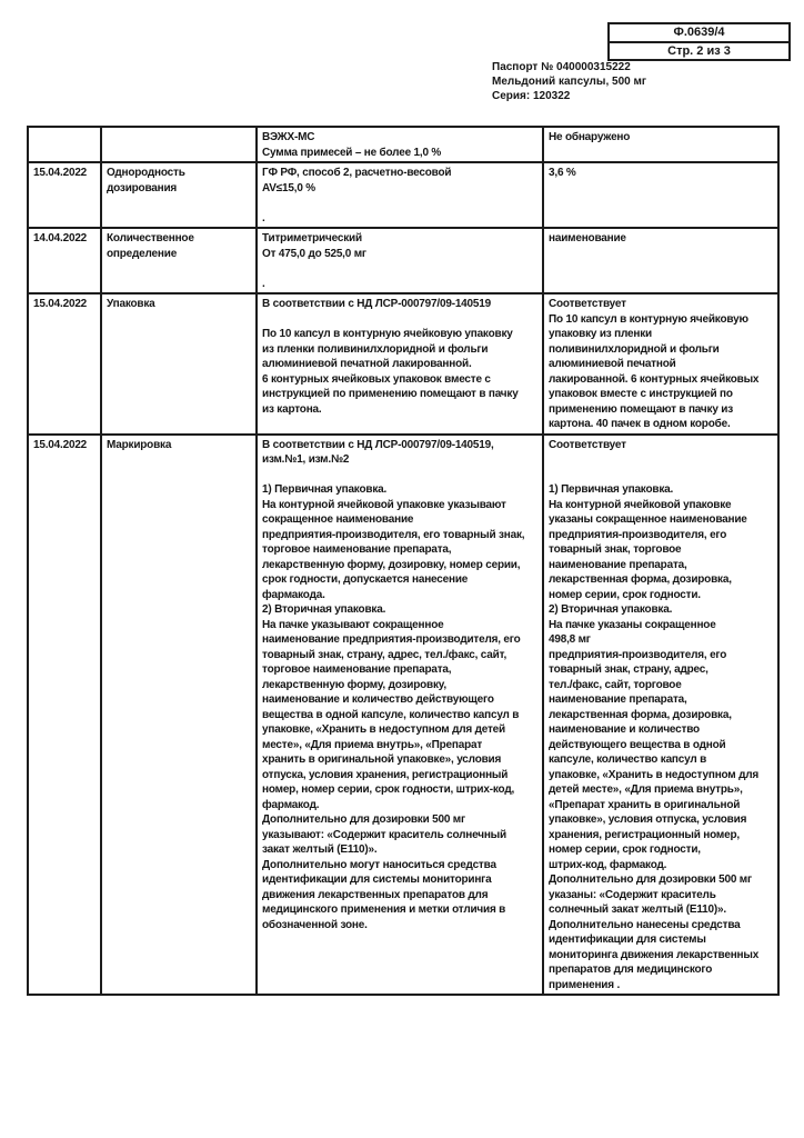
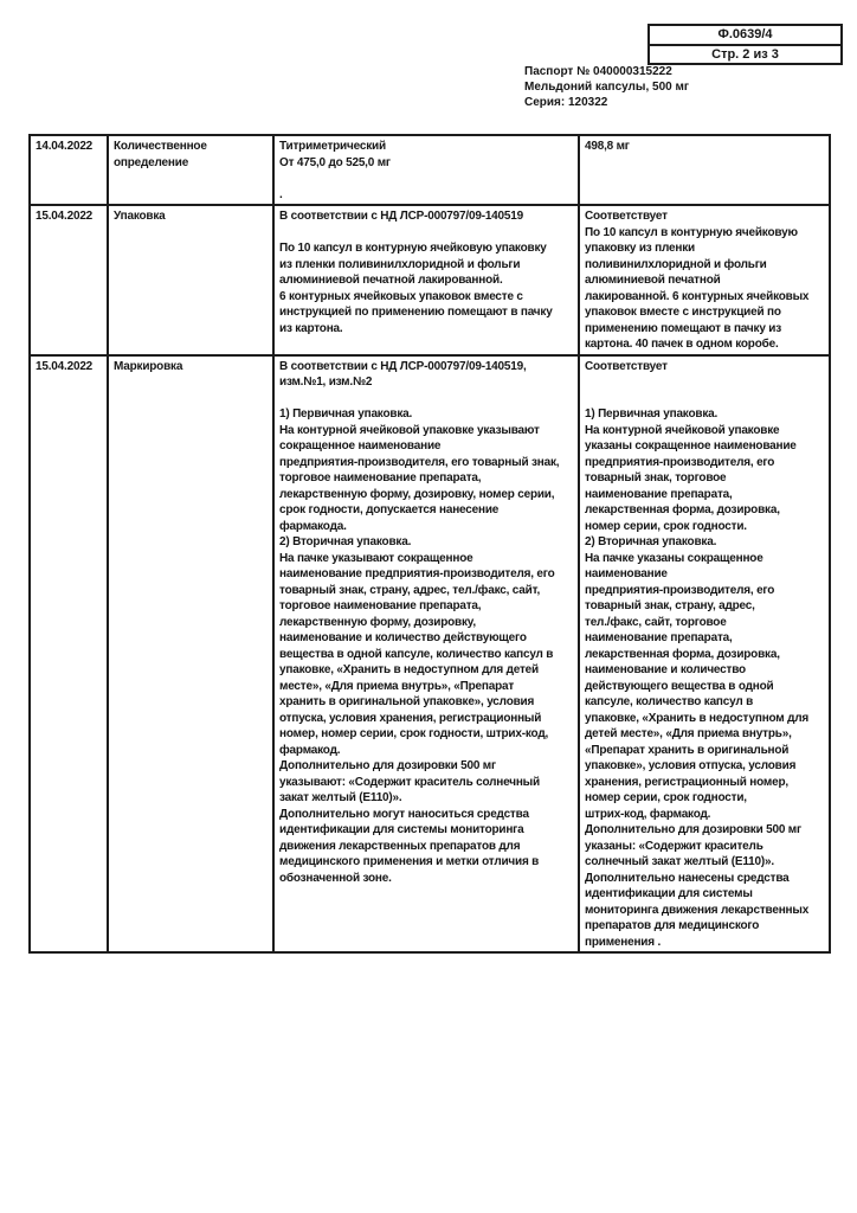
  Ф.0639/4
  Стр. 2 из 3
  Паспорт № 040000315222
  Мельдоний капсулы, 500 мг
  Серия: 120322
- 		ВЭЖХ-МССумма примесей – не более 1,0 %	Не обнаружено
- 15.04.2022	Однородностьдозирования	ГФ РФ, способ 2, расчетно-весовойAV≤15,0 % .	3,6 %
- 14.04.2022	Количественноеопределение	ТитриметрическийОт 475,0 до 525,0 мг .	наименование
+ 14.04.2022	Количественноеопределение	ТитриметрическийОт 475,0 до 525,0 мг .	498,8 мг
  15.04.2022	Упаковка	В соответствии с НД ЛСР-000797/09-140519 По 10 капсул в контурную ячейковую упаковкуиз пленки поливинилхлоридной и фольгиалюминиевой печатной лакированной.6 контурных ячейковых упаковок вместе синструкцией по применению помещают в пачкуиз картона.	СоответствуетПо 10 капсул в контурную ячейковуюупаковку из пленкиполивинилхлоридной и фольгиалюминиевой печатнойлакированной. 6 контурных ячейковыхупаковок вместе с инструкцией поприменению помещают в пачку изкартона. 40 пачек в одном коробе.
- 15.04.2022	Маркировка	В соответствии с НД ЛСР-000797/09-140519,изм.№1, изм.№2 1) Первичная упаковка.На контурной ячейковой упаковке указываютсокращенное наименованиепредприятия-производителя, его товарный знак,торговое наименование препарата,лекарственную форму, дозировку, номер серии,срок годности, допускается нанесениефармакода.2) Вторичная упаковка.На пачке указывают сокращенноенаименование предприятия-производителя, еготоварный знак, страну, адрес, тел./факс, сайт,торговое наименование препарата,лекарственную форму, дозировку,наименование и количество действующеговещества в одной капсуле, количество капсул вупаковке, «Хранить в недоступном для детейместе», «Для приема внутрь», «Препаратхранить в оригинальной упаковке», условияотпуска, условия хранения, регистрационныйномер, номер серии, срок годности, штрих-код,фармакод.Дополнительно для дозировки 500 мгуказывают: «Содержит краситель солнечныйзакат желтый (Е110)».Дополнительно могут наноситься средстваидентификации для системы мониторингадвижения лекарственных препаратов длямедицинского применения и метки отличия вобозначенной зоне.	Соответствует 1) Первичная упаковка.На контурной ячейковой упаковкеуказаны сокращенное наименованиепредприятия-производителя, еготоварный знак, торговоенаименование препарата,лекарственная форма, дозировка,номер серии, срок годности.2) Вторичная упаковка.На пачке указаны сокращенное498,8 мгпредприятия-производителя, еготоварный знак, страну, адрес,тел./факс, сайт, торговоенаименование препарата,лекарственная форма, дозировка,наименование и количестводействующего вещества в однойкапсуле, количество капсул вупаковке, «Хранить в недоступном длядетей месте», «Для приема внутрь»,«Препарат хранить в оригинальнойупаковке», условия отпуска, условияхранения, регистрационный номер,номер серии, срок годности,штрих-код, фармакод.Дополнительно для дозировки 500 мгуказаны: «Содержит красительсолнечный закат желтый (Е110)».Дополнительно нанесены средстваидентификации для системымониторинга движения лекарственныхпрепаратов для медицинскогоприменения .
+ 15.04.2022	Маркировка	В соответствии с НД ЛСР-000797/09-140519,изм.№1, изм.№2 1) Первичная упаковка.На контурной ячейковой упаковке указываютсокращенное наименованиепредприятия-производителя, его товарный знак,торговое наименование препарата,лекарственную форму, дозировку, номер серии,срок годности, допускается нанесениефармакода.2) Вторичная упаковка.На пачке указывают сокращенноенаименование предприятия-производителя, еготоварный знак, страну, адрес, тел./факс, сайт,торговое наименование препарата,лекарственную форму, дозировку,наименование и количество действующеговещества в одной капсуле, количество капсул вупаковке, «Хранить в недоступном для детейместе», «Для приема внутрь», «Препаратхранить в оригинальной упаковке», условияотпуска, условия хранения, регистрационныйномер, номер серии, срок годности, штрих-код,фармакод.Дополнительно для дозировки 500 мгуказывают: «Содержит краситель солнечныйзакат желтый (Е110)».Дополнительно могут наноситься средстваидентификации для системы мониторингадвижения лекарственных препаратов длямедицинского применения и метки отличия вобозначенной зоне.	Соответствует 1) Первичная упаковка.На контурной ячейковой упаковкеуказаны сокращенное наименованиепредприятия-производителя, еготоварный знак, торговоенаименование препарата,лекарственная форма, дозировка,номер серии, срок годности.2) Вторичная упаковка.На пачке указаны сокращенноенаименованиепредприятия-производителя, еготоварный знак, страну, адрес,тел./факс, сайт, торговоенаименование препарата,лекарственная форма, дозировка,наименование и количестводействующего вещества в однойкапсуле, количество капсул вупаковке, «Хранить в недоступном длядетей месте», «Для приема внутрь»,«Препарат хранить в оригинальнойупаковке», условия отпуска, условияхранения, регистрационный номер,номер серии, срок годности,штрих-код, фармакод.Дополнительно для дозировки 500 мгуказаны: «Содержит красительсолнечный закат желтый (Е110)».Дополнительно нанесены средстваидентификации для системымониторинга движения лекарственныхпрепаратов для медицинскогоприменения .
